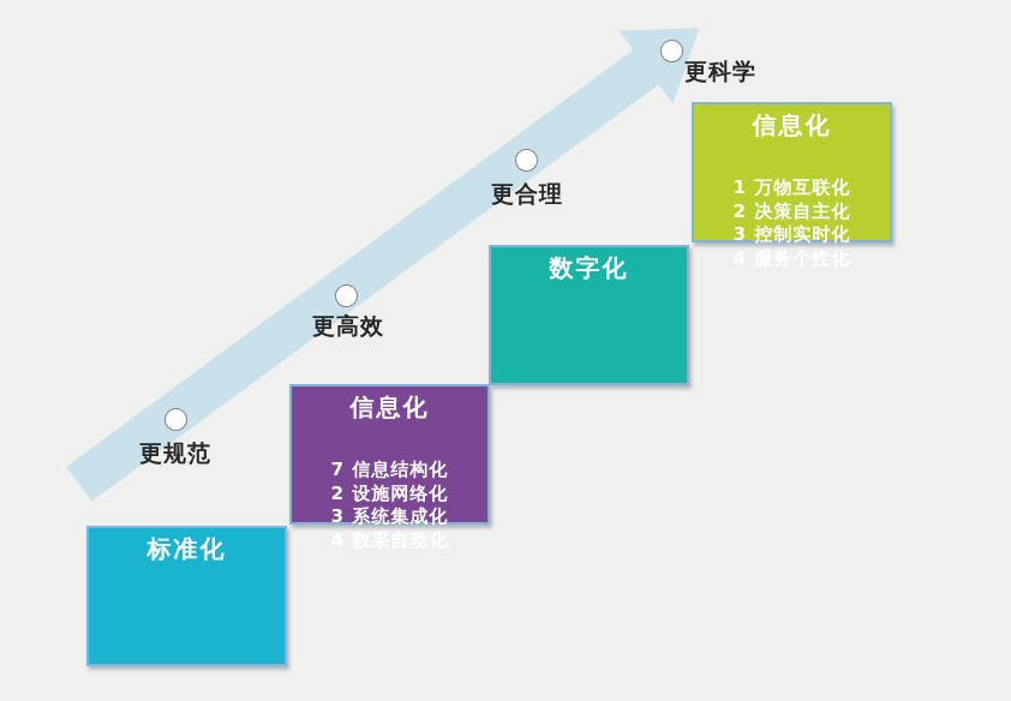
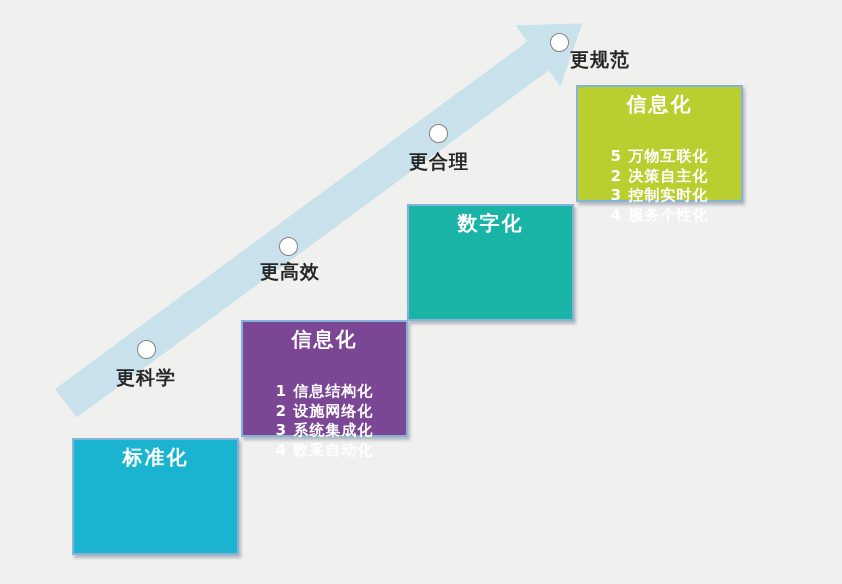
- 更规范
+ 更科学
  更高效
  更合理
- 更科学
+ 更规范
  标准化
  信息化
- 7 信息结构化
+ 1 信息结构化
  2 设施网络化
  3 系统集成化
  4 数采自动化
  数字化
  信息化
- 1 万物互联化
+ 5 万物互联化
  2 决策自主化
  3 控制实时化
  4 服务个性化
